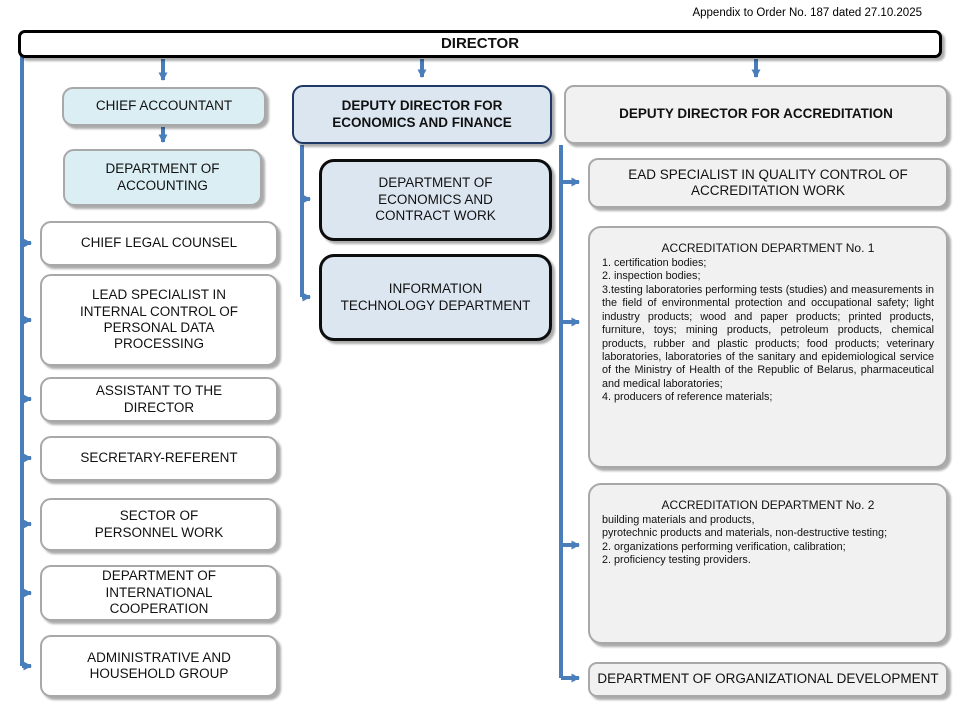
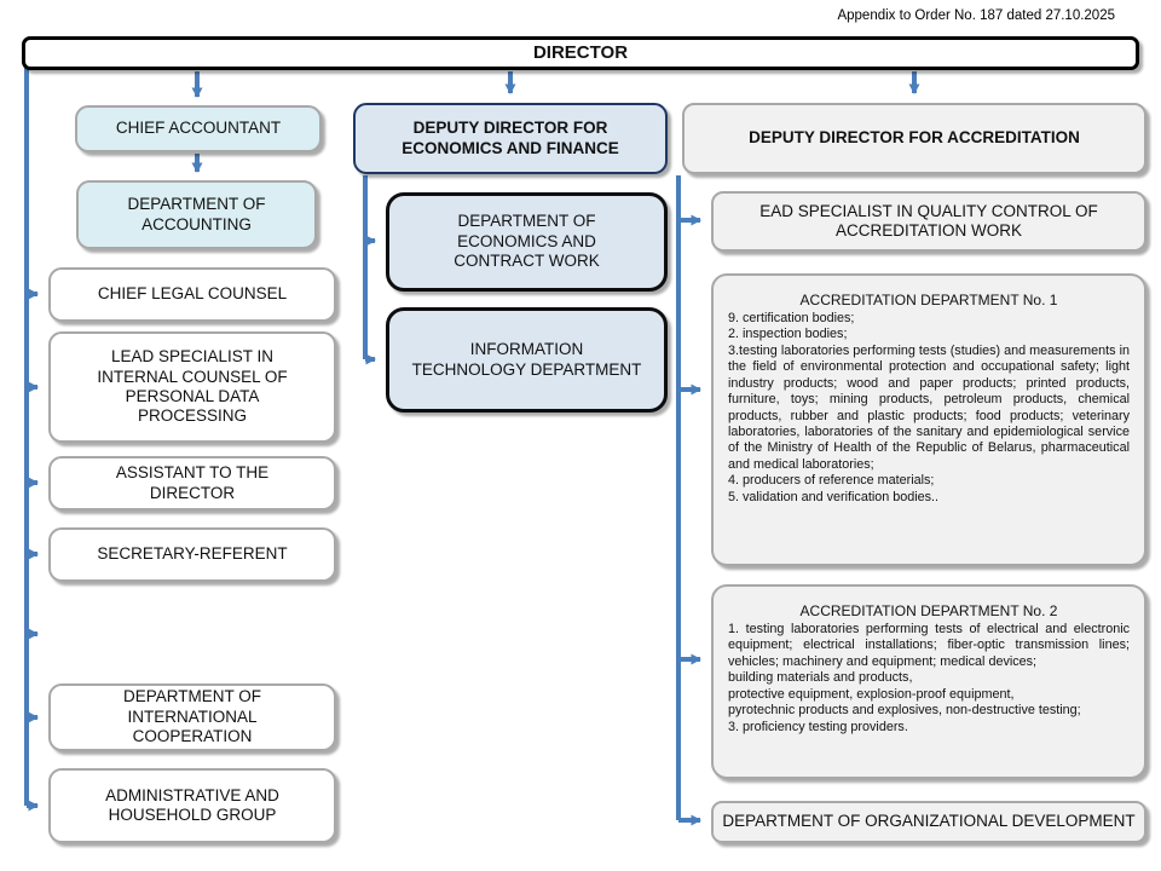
  Appendix to Order No. 187 dated 27.10.2025
  DIRECTOR
  CHIEF ACCOUNTANT
  DEPARTMENT OF ACCOUNTING
  CHIEF LEGAL COUNSEL
- LEAD SPECIALIST IN INTERNAL CONTROL OF PERSONAL DATA PROCESSING
+ LEAD SPECIALIST IN INTERNAL COUNSEL OF PERSONAL DATA PROCESSING
  ASSISTANT TO THE DIRECTOR
  SECRETARY-REFERENT
- SECTOR OF PERSONNEL WORK
  DEPARTMENT OF INTERNATIONAL COOPERATION
  ADMINISTRATIVE AND HOUSEHOLD GROUP
  DEPUTY DIRECTOR FOR ECONOMICS AND FINANCE
  DEPARTMENT OF ECONOMICS AND CONTRACT WORK
  INFORMATION TECHNOLOGY DEPARTMENT
  DEPUTY DIRECTOR FOR ACCREDITATION
  EAD SPECIALIST IN QUALITY CONTROL OF ACCREDITATION WORK
  ACCREDITATION DEPARTMENT No. 1
- 1. certification bodies;
+ 9. certification bodies;
  2. inspection bodies;
  3.testing laboratories performing tests (studies) and measurements in the field of environmental protection and occupational safety; light industry products; wood and paper products; printed products, furniture, toys; mining products, petroleum products, chemical products, rubber and plastic products; food products; veterinary laboratories, laboratories of the sanitary and epidemiological service of the Ministry of Health of the Republic of Belarus, pharmaceutical and medical laboratories;
  4. producers of reference materials;
+ 5. validation and verification bodies..
  ACCREDITATION DEPARTMENT No. 2
+ 1. testing laboratories performing tests of electrical and electronic equipment; electrical installations; fiber-optic transmission lines; vehicles; machinery and equipment; medical devices;
  building materials and products,
+ protective equipment, explosion-proof equipment,
- pyrotechnic products and materials, non-destructive testing;
+ pyrotechnic products and explosives, non-destructive testing;
- 2. organizations performing verification, calibration;
- 2. proficiency testing providers.
+ 3. proficiency testing providers.
  DEPARTMENT OF ORGANIZATIONAL DEVELOPMENT
